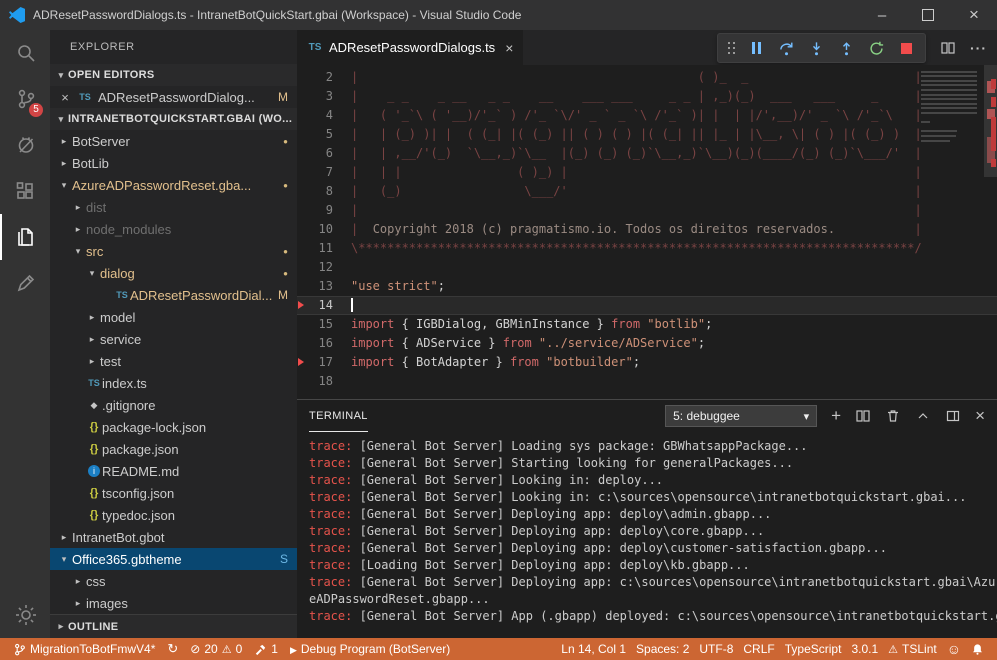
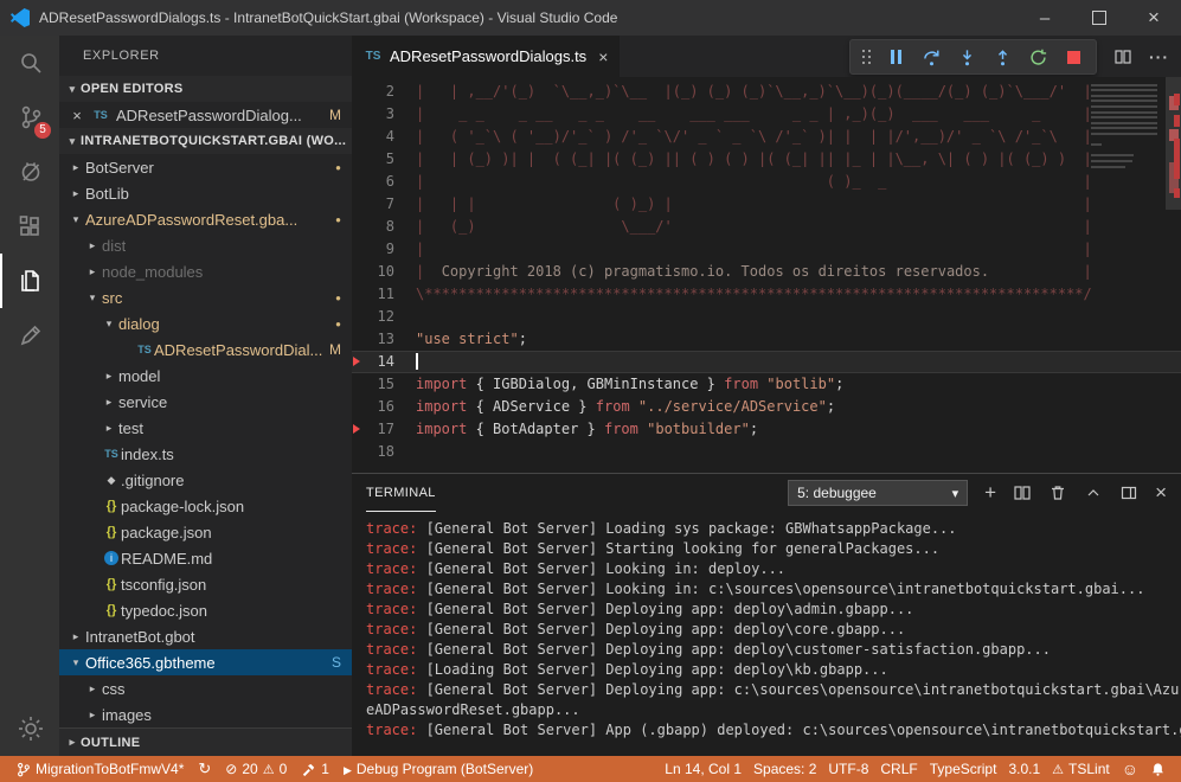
  ADResetPasswordDialogs.ts - IntranetBotQuickStart.gbai (Workspace) - Visual Studio Code
  5
  EXPLORER
  ▾
  OPEN EDITORS
  ×
  TS
  ADResetPasswordDialog...
  M
  ▾
  INTRANETBOTQUICKSTART.GBAI (WO...
  ▸
  BotServer
  ●
  ▸
  BotLib
  ▾
  AzureADPasswordReset.gba...
  ●
  ▸
  dist
  ▸
  node_modules
  ▾
  src
  ●
  ▾
  dialog
  ●
  TS
  ADResetPasswordDial...
  M
  ▸
  model
  ▸
  service
  ▸
  test
  TS
  index.ts
  ◆
  .gitignore
  {}
  package-lock.json
  {}
  package.json
  i
  README.md
  {}
  tsconfig.json
  {}
  typedoc.json
  ▸
  IntranetBot.gbot
  ▾
  Office365.gbtheme
  S
  ▸
  css
  ▸
  images
  ▸
  OUTLINE
  TS
  ADResetPasswordDialogs.ts
  ×
  2
- | ( )_ _ |
+ | | ,__/'(_) `\__,_)`\__ |(_) (_) (_)`\__,_)`\__)(_)(____/(_) (_)`\___/' |
  3
  | _ _ _ __ _ _ __ ___ ___ _ _ | ,_)(_) ___ ___ _ |
  4
  | ( '_`\ ( '__)/'_` ) /'_ `\/' _ ` _ `\ /'_` )| | | |/',__)/' _ `\ /'_`\ |
  5
  | | (_) )| | ( (_| |( (_) || ( ) ( ) |( (_| || |_ | |\__, \| ( ) |( (_) ) |
  6
- | | ,__/'(_) `\__,_)`\__ |(_) (_) (_)`\__,_)`\__)(_)(____/(_) (_)`\___/' |
+ | ( )_ _ |
  7
  | | | ( )_) | |
  8
  | (_) \___/' |
  9
  | |
  10
  | Copyright 2018 (c) pragmatismo.io. Todos os direitos reservados. |
  11
  \*****************************************************************************/
  12
  13
  "use strict";
  14
  15
  import { IGBDialog, GBMinInstance } from "botlib";
  16
  import { ADService } from "../service/ADService";
  17
  import { BotAdapter } from "botbuilder";
  18
  TERMINAL
  5: debuggee
  trace: [General Bot Server] Loading sys package: GBWhatsappPackage...
  trace: [General Bot Server] Starting looking for generalPackages...
  trace: [General Bot Server] Looking in: deploy...
  trace: [General Bot Server] Looking in: c:\sources\opensource\intranetbotquickstart.gbai...
  trace: [General Bot Server] Deploying app: deploy\admin.gbapp...
  trace: [General Bot Server] Deploying app: deploy\core.gbapp...
  trace: [General Bot Server] Deploying app: deploy\customer-satisfaction.gbapp...
  trace: [Loading Bot Server] Deploying app: deploy\kb.gbapp...
  trace: [General Bot Server] Deploying app: c:\sources\opensource\intranetbotquickstart.gbai\Azu
  eADPasswordReset.gbapp...
  trace: [General Bot Server] App (.gbapp) deployed: c:\sources\opensource\intranetbotquickstart.
  MigrationToBotFmwV4*
  20
  0
  1
  Debug Program (BotServer)
  Ln 14, Col 1
  Spaces: 2
  UTF-8
  CRLF
  TypeScript
  3.0.1
  TSLint
